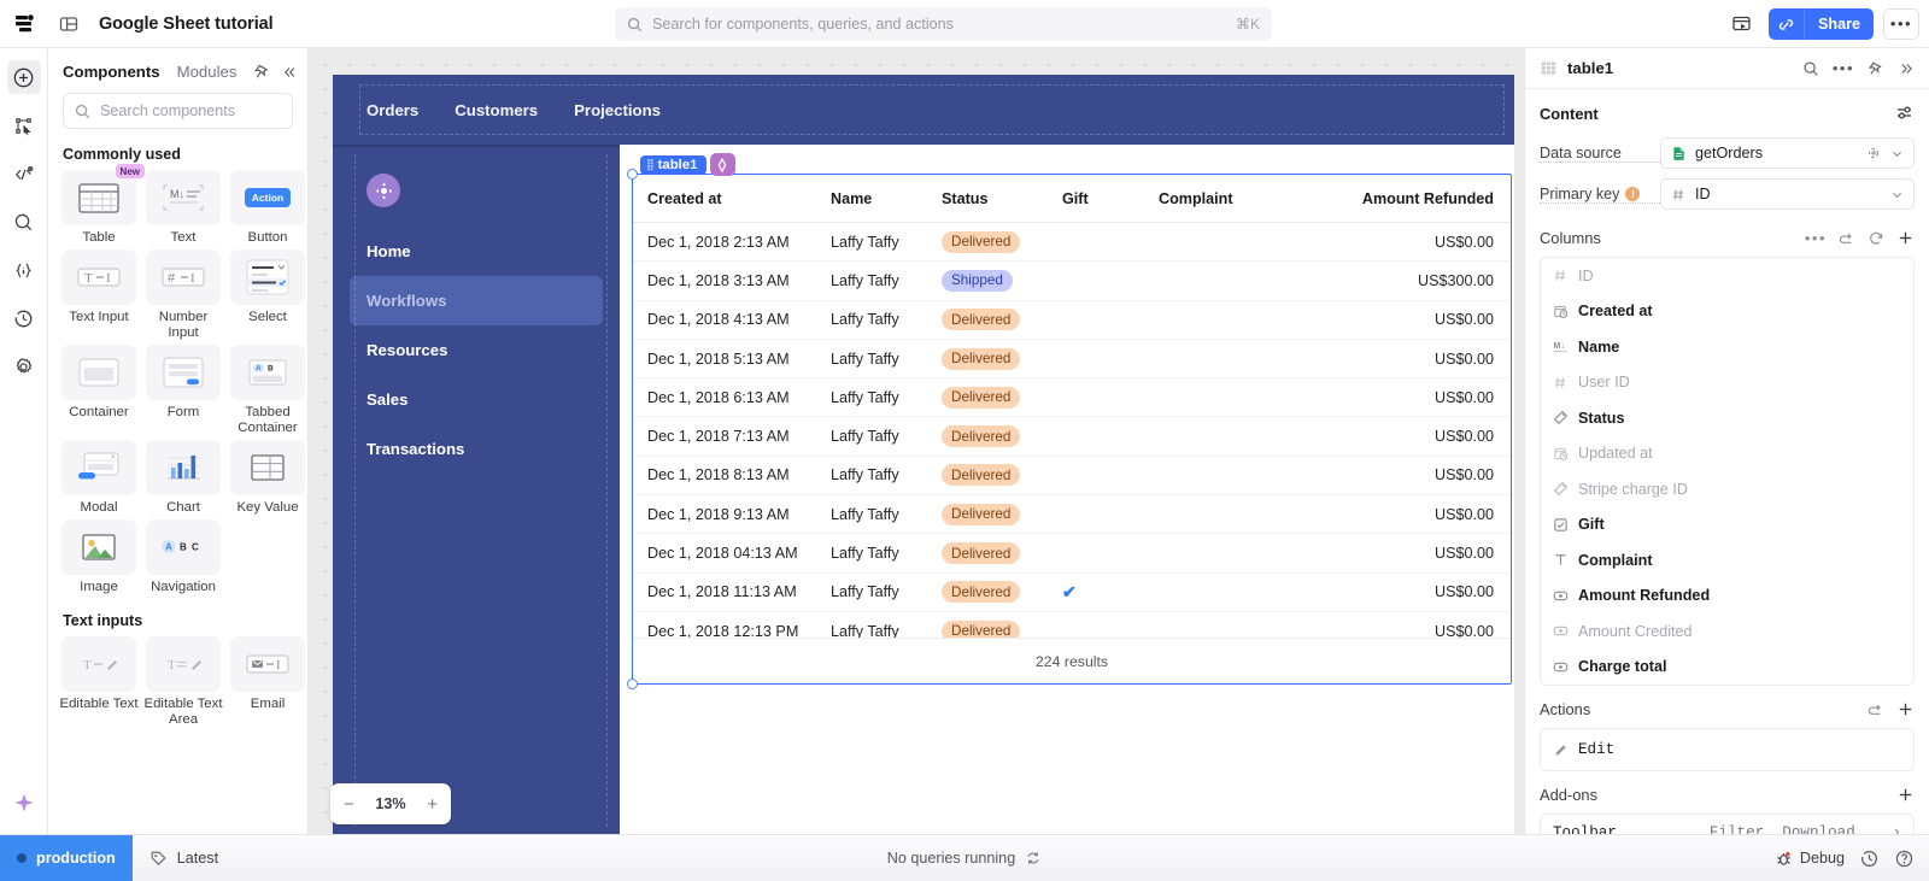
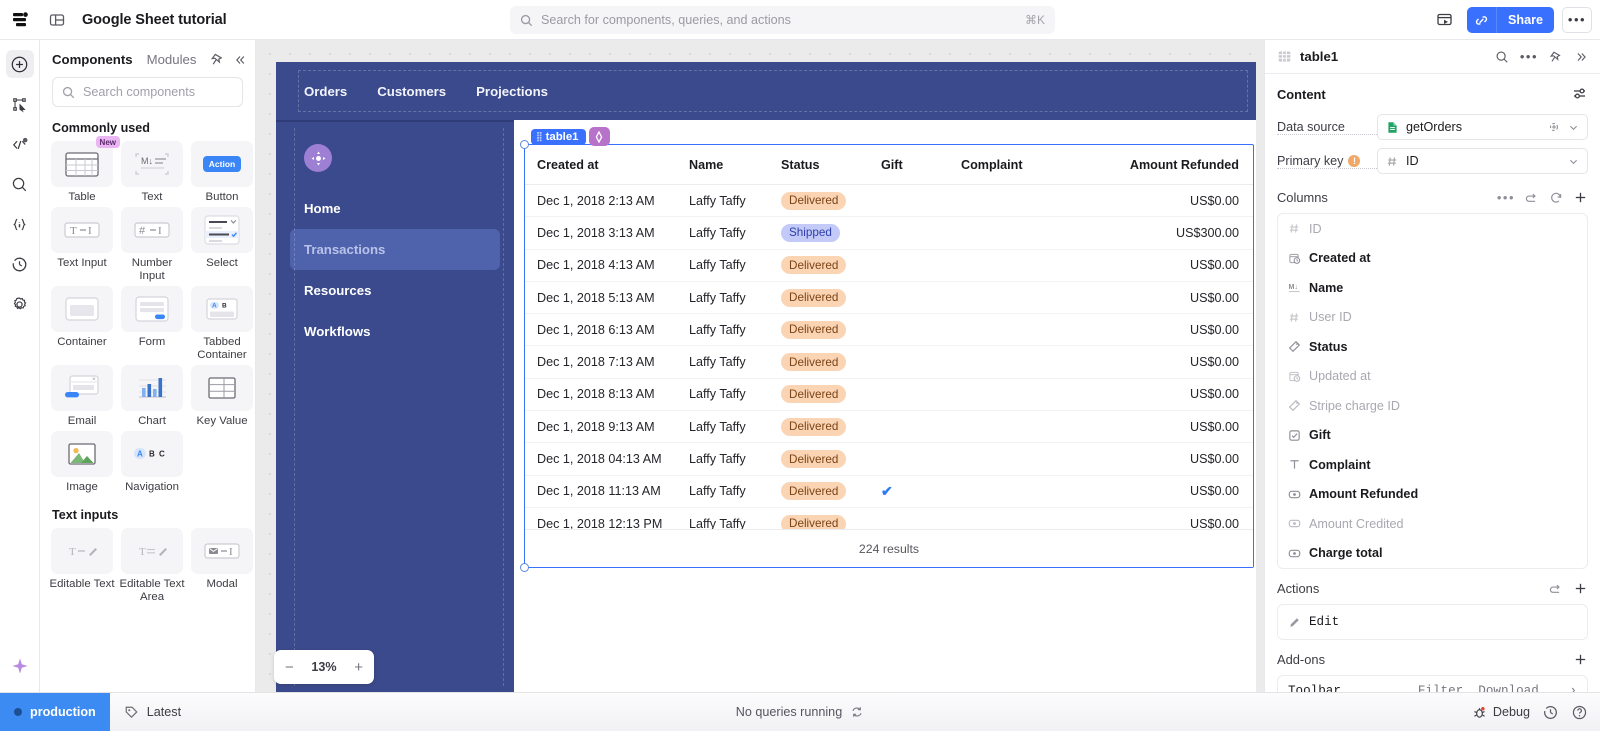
  Google Sheet tutorial
  Search for components, queries, and actions
  ⌘K
  Share
  •••
  Components
  Modules
  Search components
  Commonly used
  New
  Table
  M↓
  Text
  Action
  Button
  T
  I
  Text Input
  #
  I
  Number Input
  Select
  Container
  Form
  Tabbed Container
- Modal
+ Email
  Chart
  Key Value
  Image
  A
  B
  C
  Navigation
  Text inputs
  T
  Editable Text
  T
  Editable Text Area
  I
- Email
+ Modal
  Orders
  Customers
  Projections
  Home
- Workflows
+ Transactions
  Resources
- Sales
- Transactions
+ Workflows
  ⣿
  table1
  Created at
  Name
  Status
  Gift
  Complaint
  Amount Refunded
  Dec 1, 2018 2:13 AM
  Laffy Taffy
  Delivered
  US$0.00
  Dec 1, 2018 3:13 AM
  Laffy Taffy
  Shipped
  US$300.00
  Dec 1, 2018 4:13 AM
  Laffy Taffy
  Delivered
  US$0.00
  Dec 1, 2018 5:13 AM
  Laffy Taffy
  Delivered
  US$0.00
  Dec 1, 2018 6:13 AM
  Laffy Taffy
  Delivered
  US$0.00
  Dec 1, 2018 7:13 AM
  Laffy Taffy
  Delivered
  US$0.00
  Dec 1, 2018 8:13 AM
  Laffy Taffy
  Delivered
  US$0.00
  Dec 1, 2018 9:13 AM
  Laffy Taffy
  Delivered
  US$0.00
  Dec 1, 2018 04:13 AM
  Laffy Taffy
  Delivered
  US$0.00
  Dec 1, 2018 11:13 AM
  Laffy Taffy
  Delivered
  ✔
  US$0.00
  Dec 1, 2018 12:13 PM
  Laffy Taffy
  Delivered
  US$0.00
  224 results
  −
  13%
  +
  table1
  •••
  Content
  Data source
  getOrders
  Primary key
  !
  ID
  Columns
  •••
  ID
  Created at
  Name
  User ID
  Status
  Updated at
  Stripe charge ID
  Gift
  Complaint
  Amount Refunded
  Amount Credited
  Charge total
  Actions
  Edit
  Add-ons
  Toolbar
  Filter, Download, …
  ›
  production
  Latest
  No queries running
  Debug
